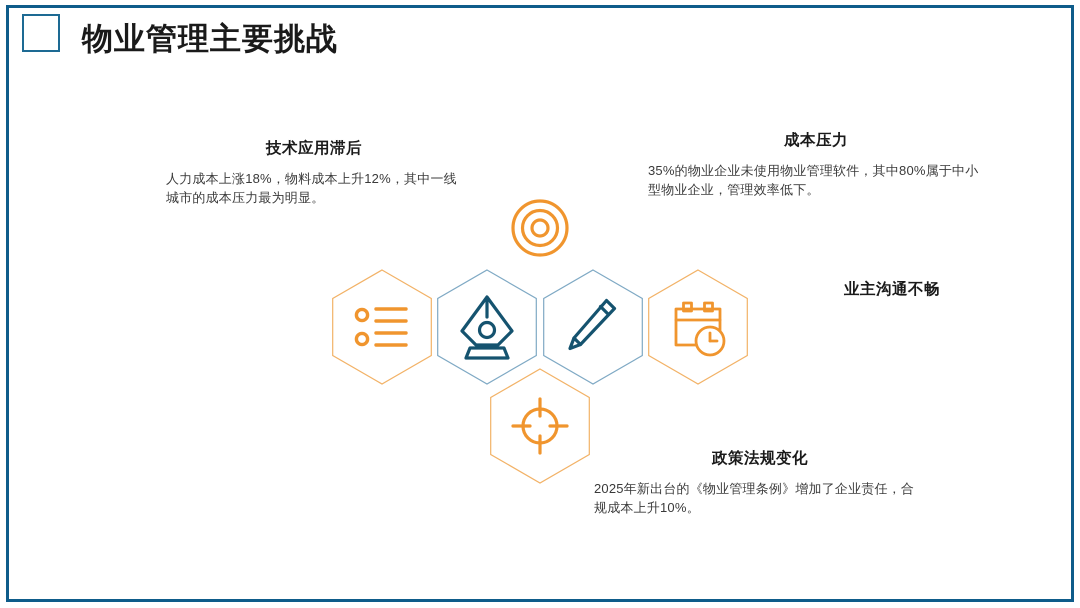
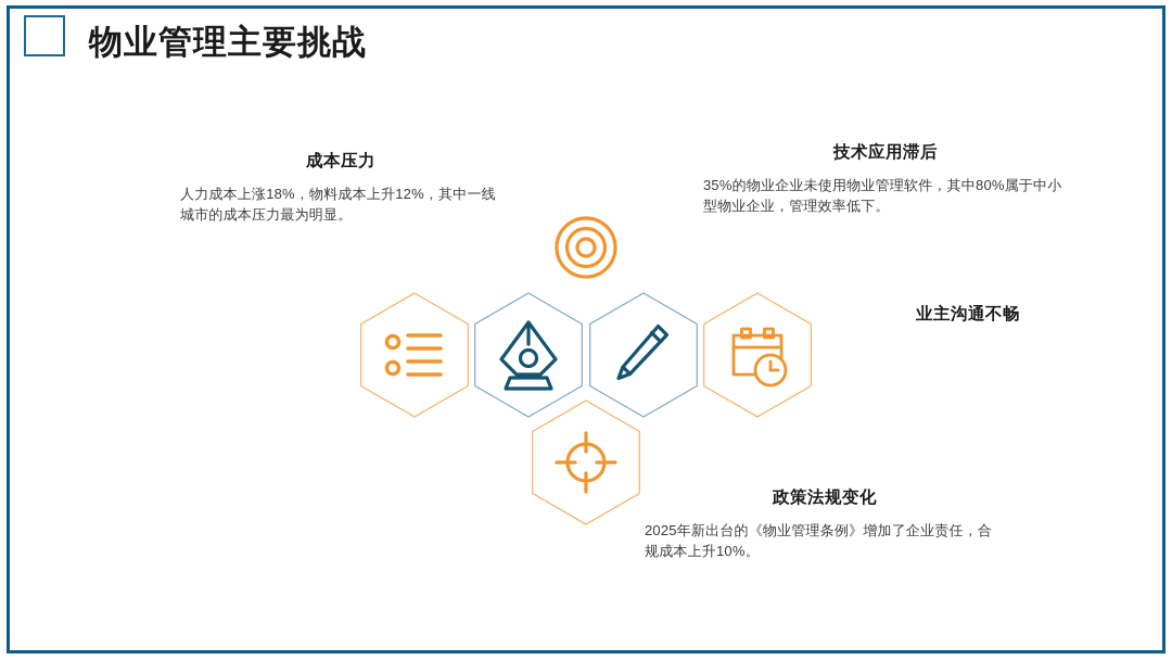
  物业管理主要挑战
- 技术应用滞后
+ 成本压力
  人力成本上涨18%，物料成本上升12%，其中一线城市的成本压力最为明显。
- 成本压力
+ 技术应用滞后
  35%的物业企业未使用物业管理软件，其中80%属于中小型物业企业，管理效率低下。
  业主沟通不畅
  政策法规变化
  2025年新出台的《物业管理条例》增加了企业责任，合规成本上升10%。
